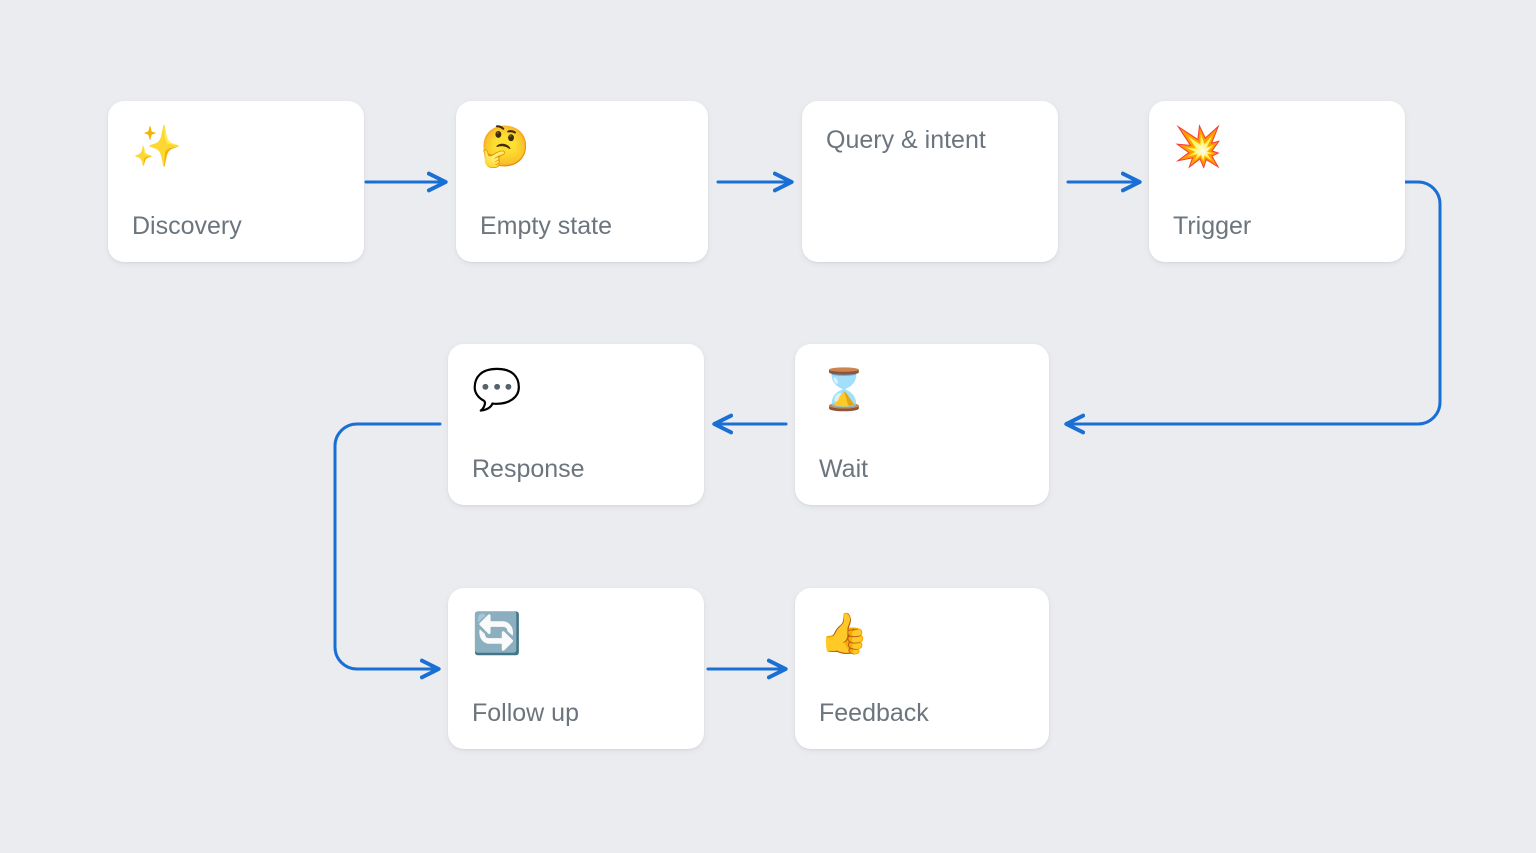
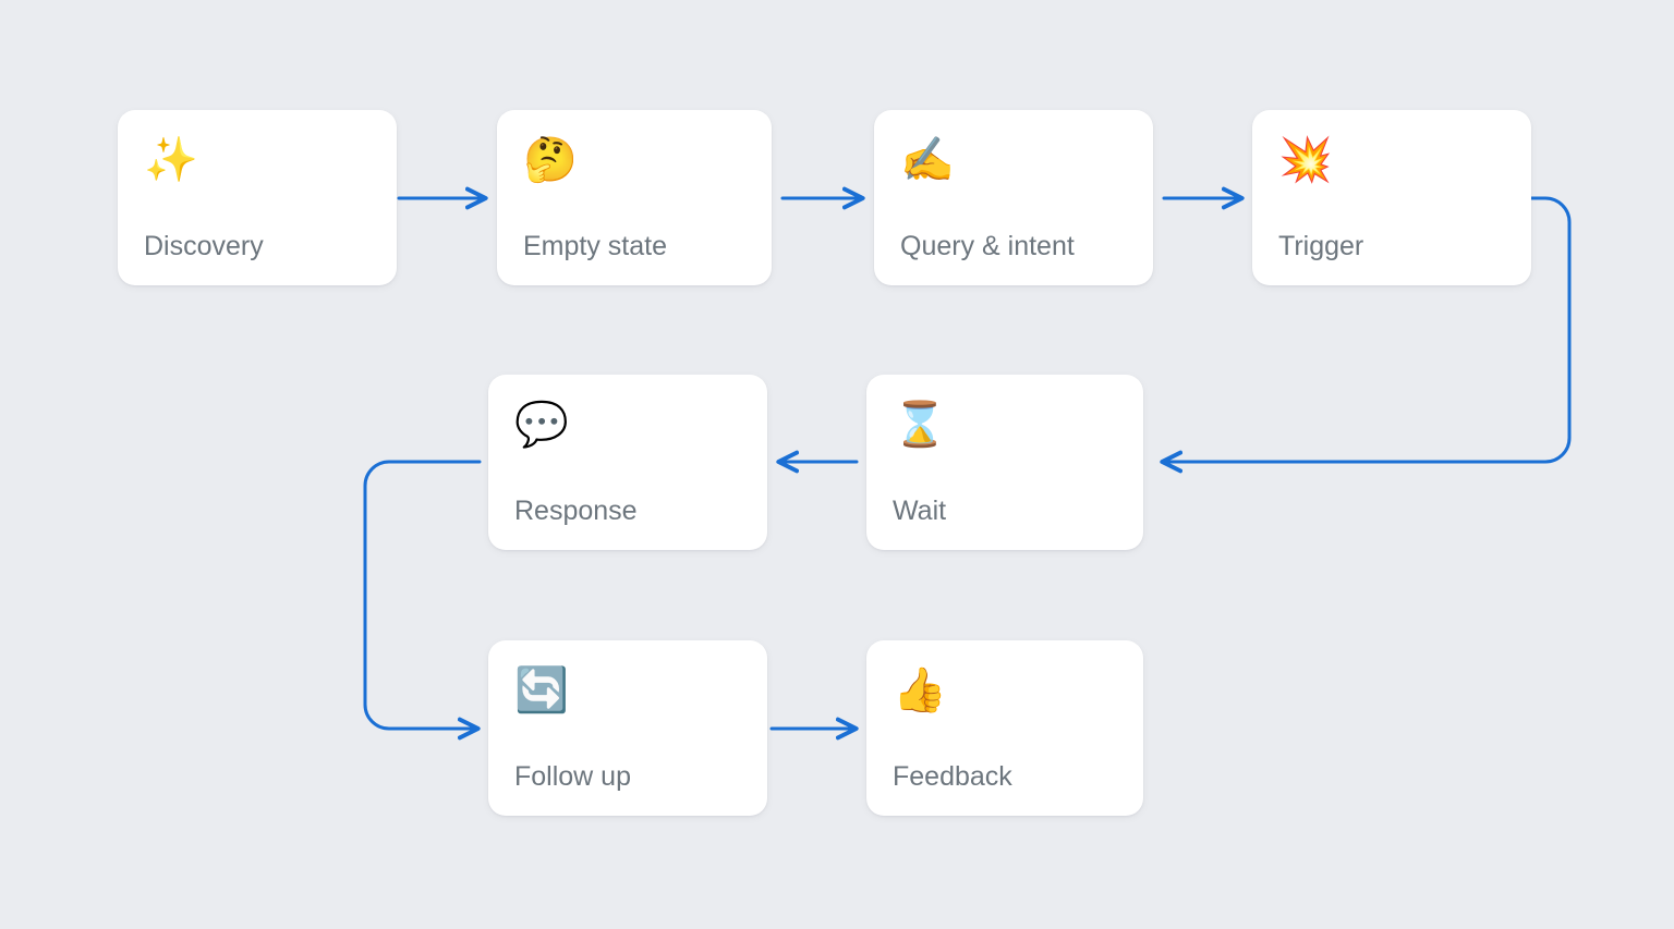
  ✨
  Discovery
  🤔
  Empty state
+ ✍️
  Query & intent
  💥
  Trigger
  💬
  Response
  ⌛
  Wait
  🔄
  Follow up
  👍
  Feedback
